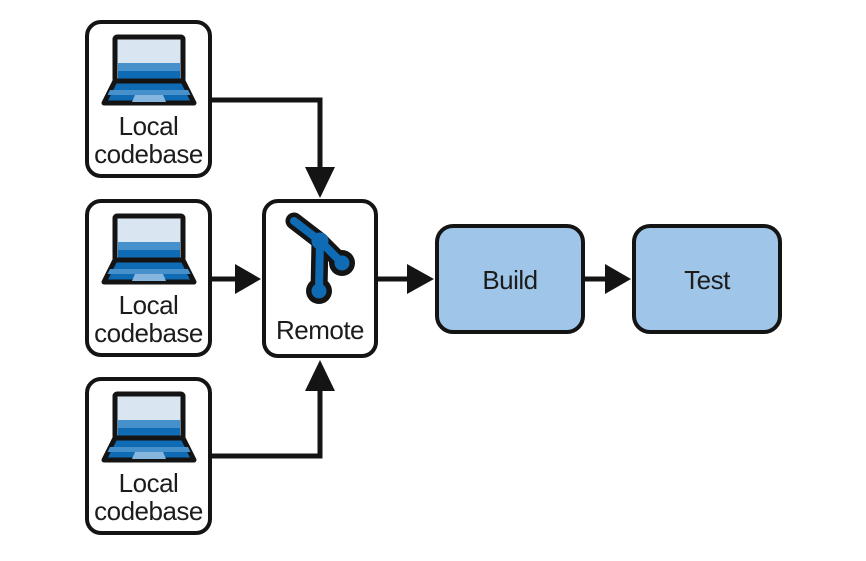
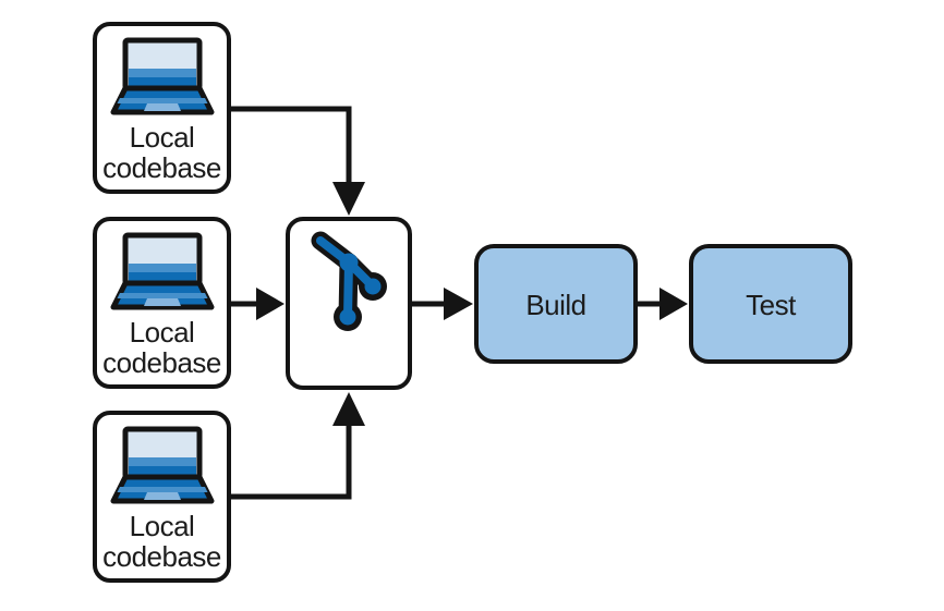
  Local codebase
  Local codebase
  Local codebase
- Remote
  Build
  Test
